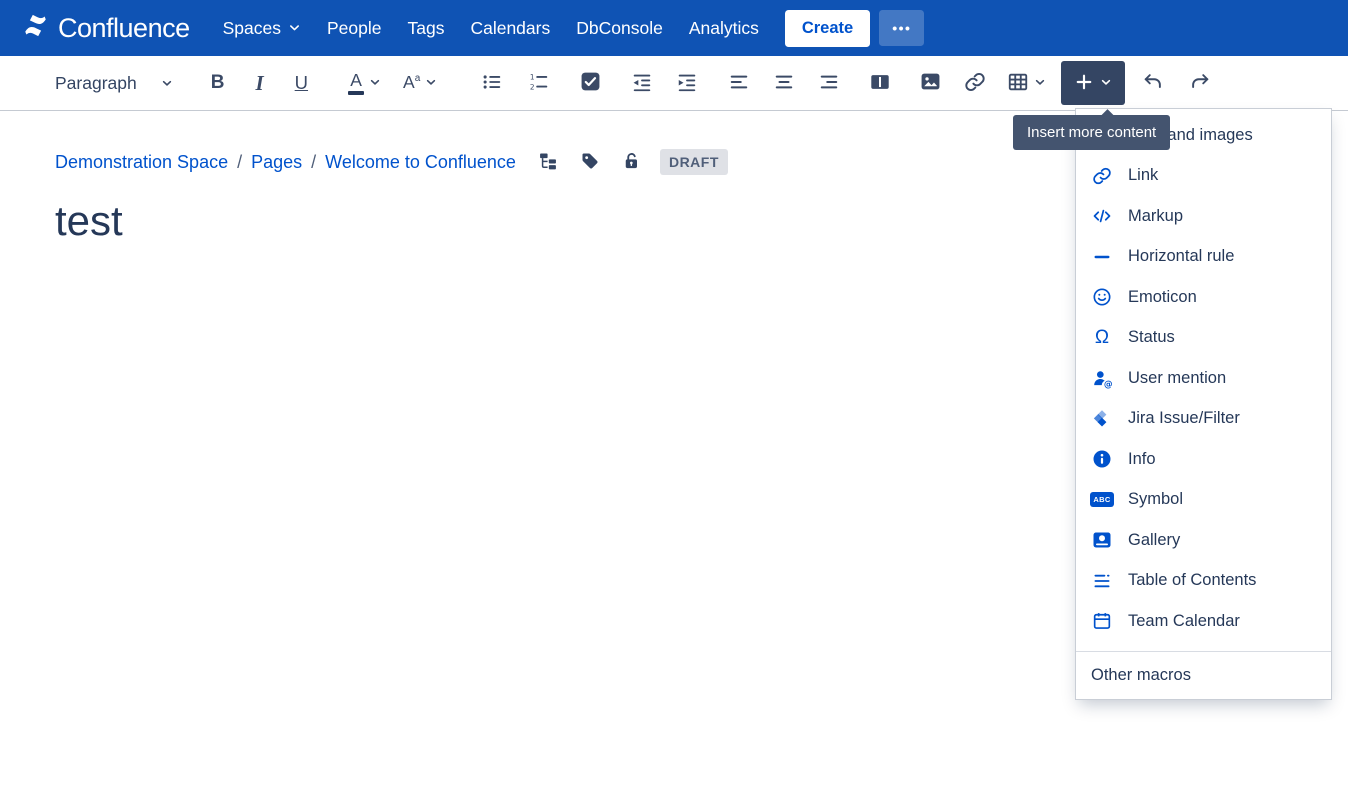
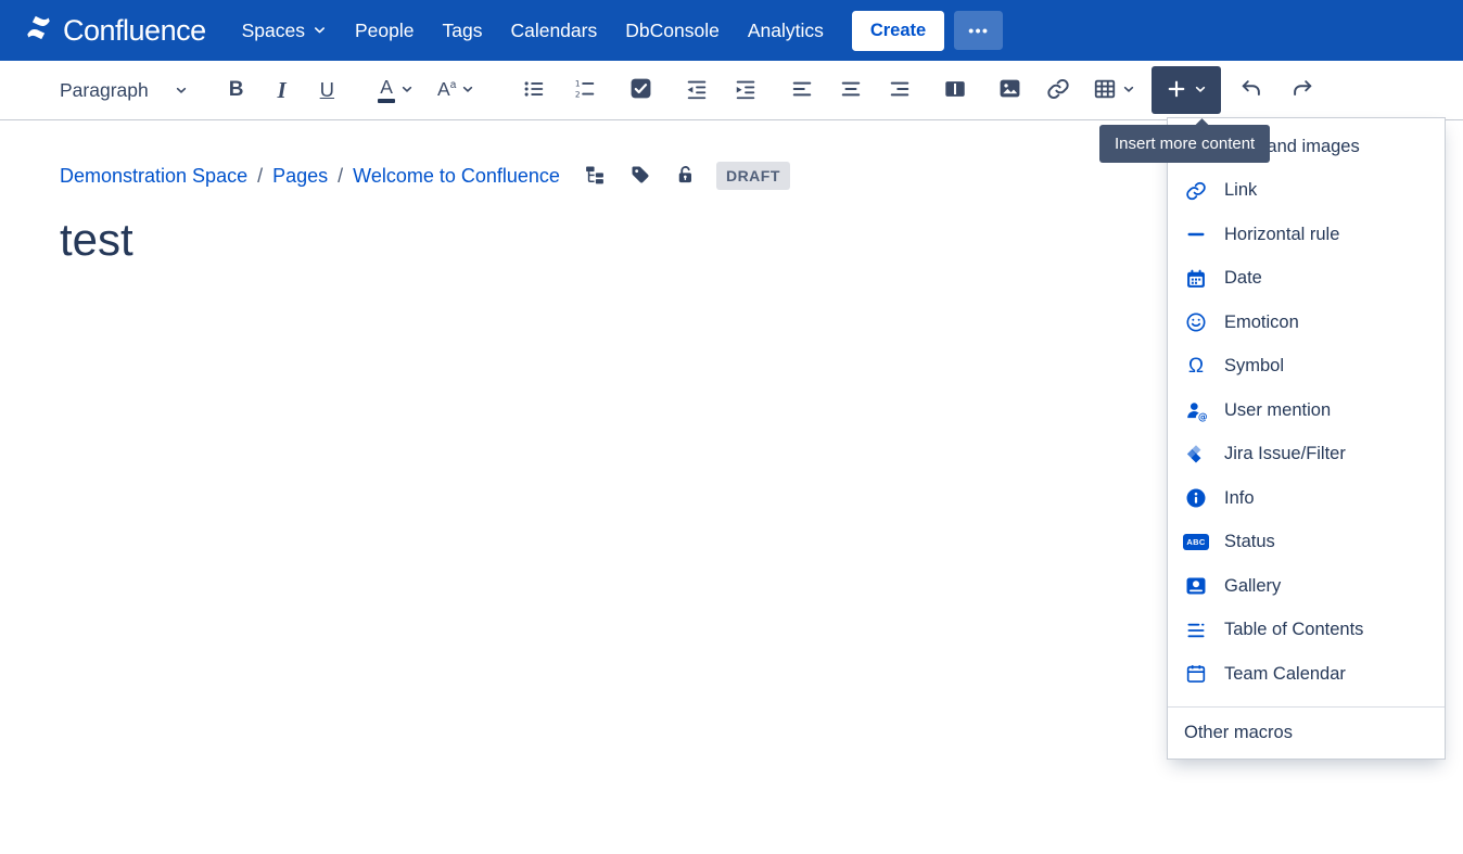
  Confluence
  Spaces
  People
  Tags
  Calendars
  DbConsole
  Analytics
  Create
  •••
  Paragraph
  B
  I
  U
  A
  Aa
  1
  2
  Demonstration Space
  /
  Pages
  /
  Welcome to Confluence
  DRAFT
  test
  Insert more content
  Link
- Markup
  Horizontal rule
+ Date
  Emoticon
  Ω
- Status
+ Symbol
  @
  User mention
  Jira Issue/Filter
  Info
  ABC
- Symbol
+ Status
  Gallery
  Table of Contents
  Team Calendar
  Other macros
